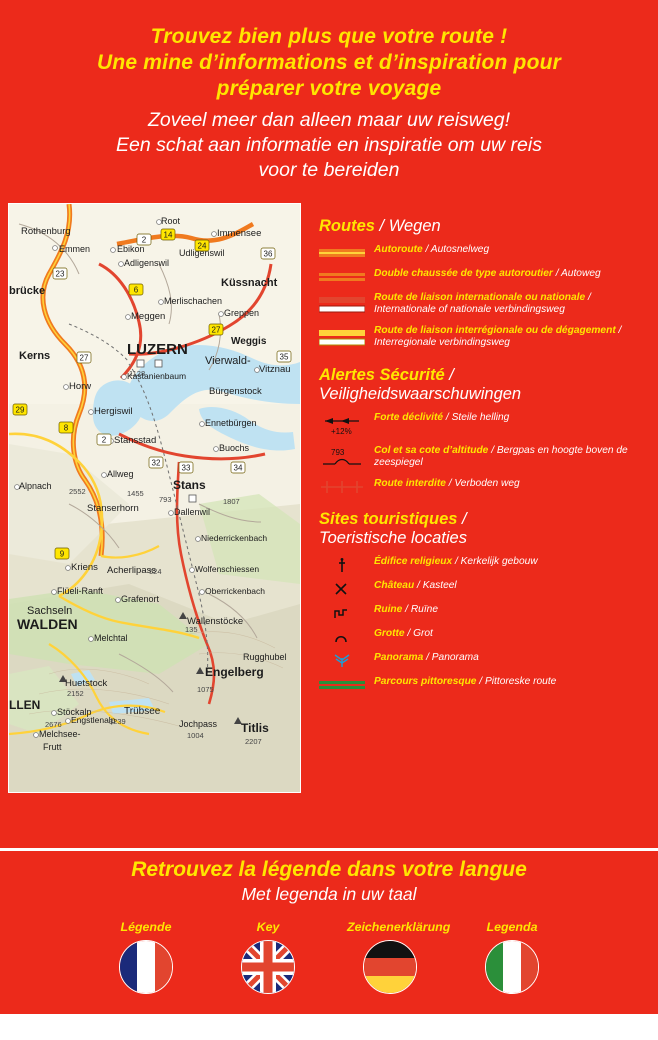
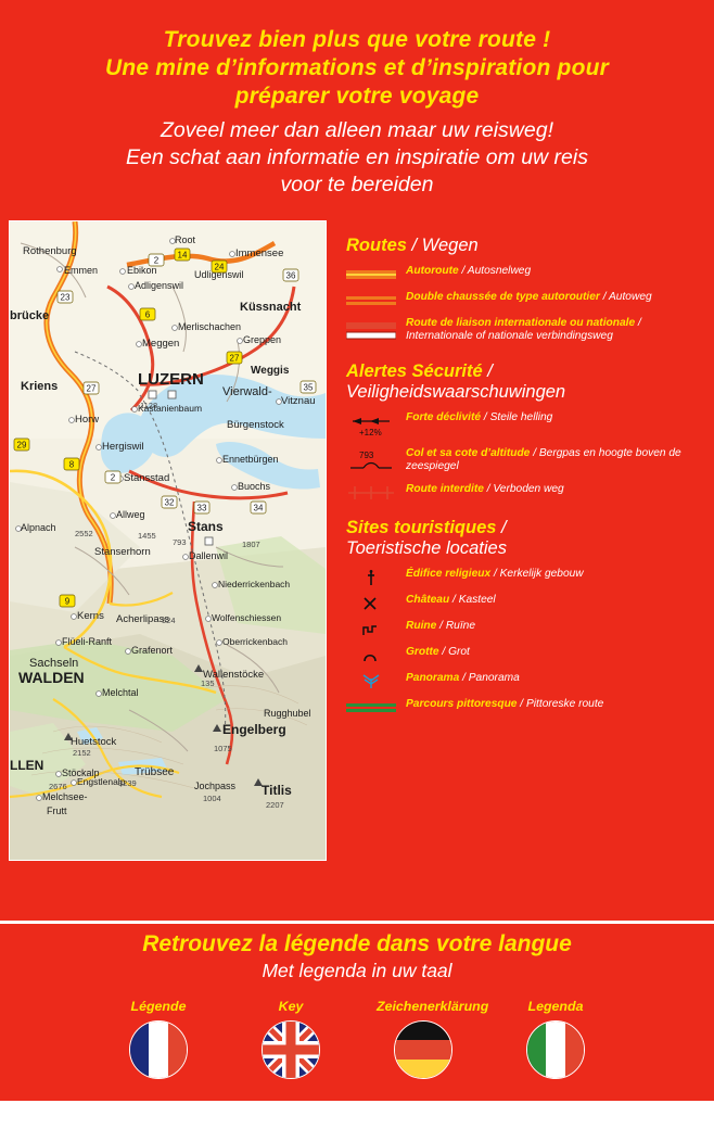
  Trouvez bien plus que votre route !
  Une mine d’informations et d’inspiration pour
  préparer votre voyage
  Zoveel meer dan alleen maar uw reisweg!
  Een schat aan informatie en inspiratie om uw reis
  voor te bereiden
  LUZERN
  Küssnacht
  Weggis
  Vitznau
  Vierwald-
- Kerns
+ Kriens
  Stans
  Stansstad
  Hergiswil
  Bürgenstock
  Ennetbürgen
  Buochs
  Dallenwil
  Niederrickenbach
  Wolfenschiessen
  Oberrickenbach
- Kriens
+ Kerns
  Acherlipass
  Sachseln
  Flüeli-Ranft
  Grafenort
  Melchtal
  Wallenstöcke
  Rugghubel
  Engelberg
  Huetstock
  Titlis
  Jochpass
  Trübsee
  Melchsee-
  Frutt
  Engstlenalp
  Stöckalp
  Rothenburg
  Emmen
  Ebikon
  Adligenswil
  Merlischachen
  Meggen
  Greppen
  Udligenswil
  Immensee
  Root
  Kastanienbaum
  Horw
  Alpnach
  Allweg
  Stanserhorn
  brücke
  WALDEN
  LLEN
  1128
  1455
  1807
  793
  524
  135
  2152
  2676
  1075
  1004
  2207
  3239
  2552
  14
  24
  2
  23
  6
  27
  27
  29
  8
  2
  32
  33
  34
  9
  35
  36
  Routes / Wegen
  Autoroute / Autosnelweg
  Double chaussée de type autoroutier / Autoweg
  Route de liaison internationale ou nationale / Internationale of nationale verbindingsweg
- Route de liaison interrégionale ou de dégagement / Interregionale verbindingsweg
  Alertes Sécurité /
  Veiligheidswaarschuwingen
  +12%
  Forte déclivité / Steile helling
  793
  Col et sa cote d’altitude / Bergpas en hoogte boven de zeespiegel
  Route interdite / Verboden weg
  Sites touristiques /
  Toeristische locaties
  Édifice religieux / Kerkelijk gebouw
  Château / Kasteel
  Ruine / Ruïne
  Grotte / Grot
  Panorama / Panorama
  Parcours pittoresque / Pittoreske route
  Retrouvez la légende dans votre langue
  Met legenda in uw taal
  Légende
  Key
  Zeichenerklärung
  Legenda
